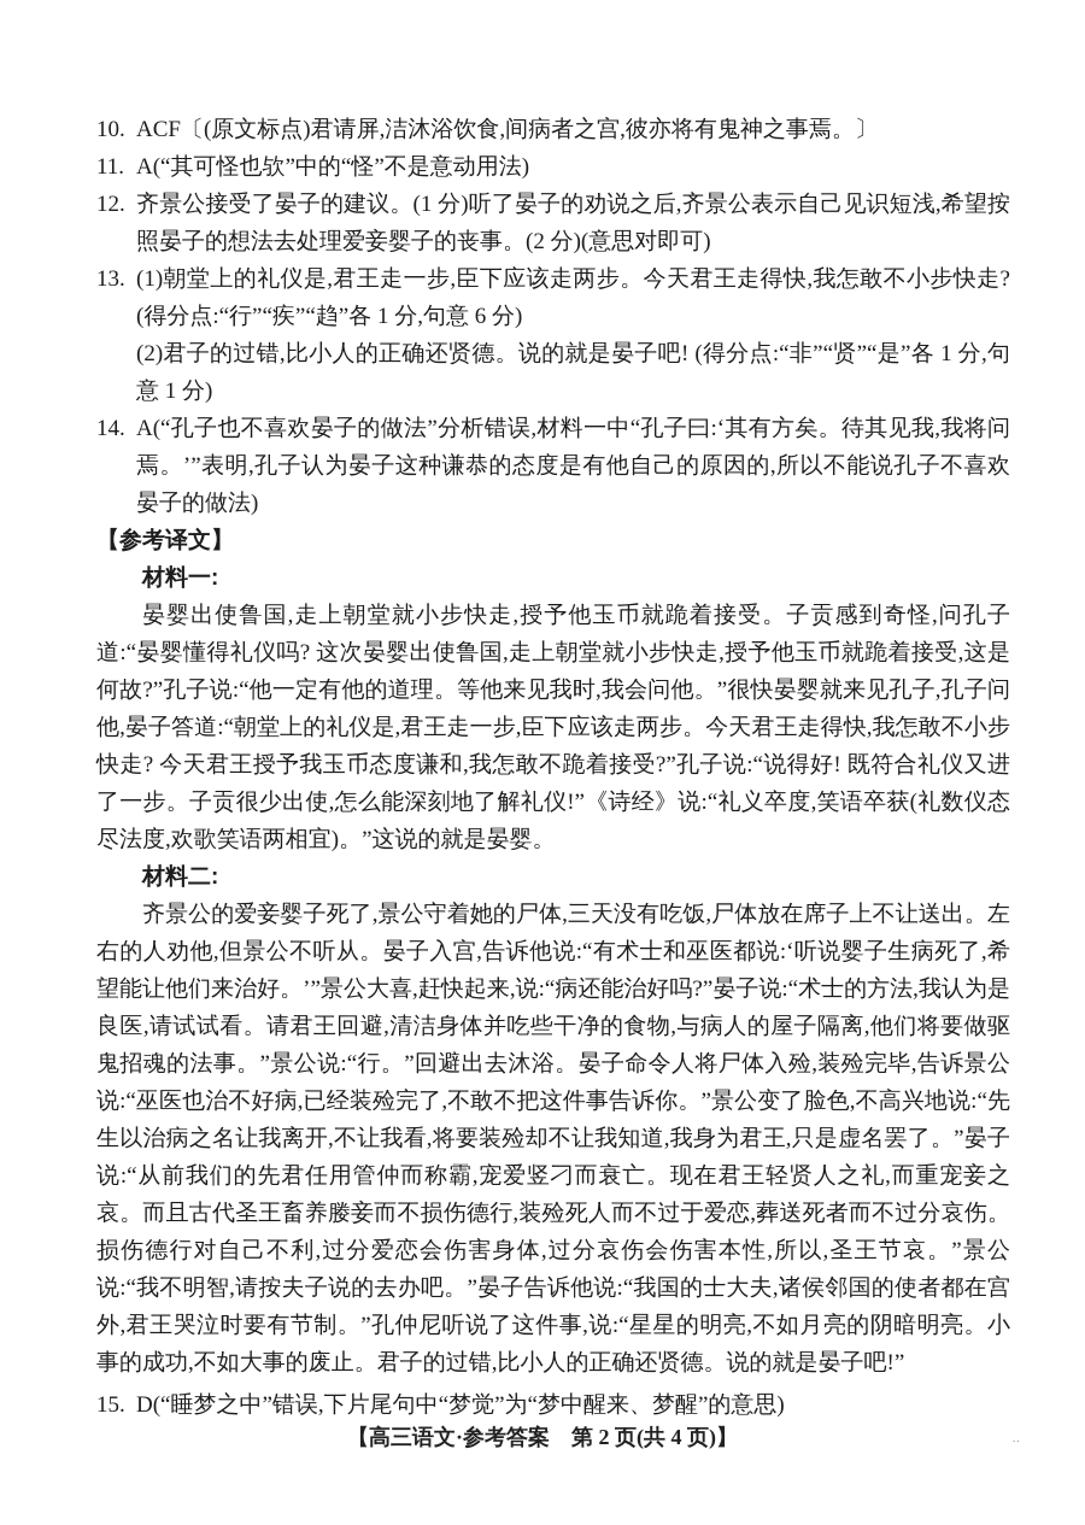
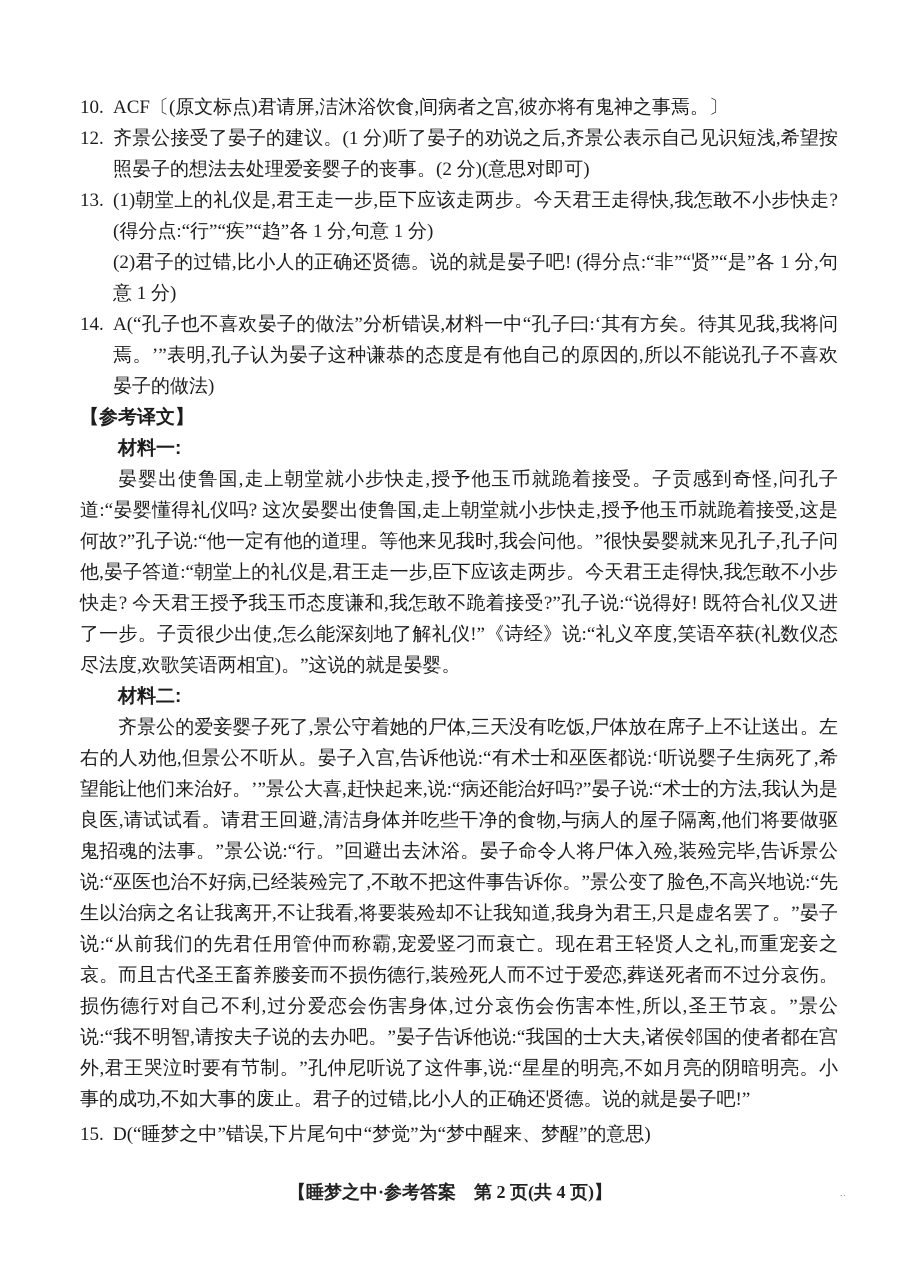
  10. ACF〔(原文标点)君请屏,洁沐浴饮食,间病者之宫,彼亦将有鬼神之事焉。〕
- 11. A(“其可怪也欤”中的“怪”不是意动用法)
  12. 齐景公接受了晏子的建议。(1 分)听了晏子的劝说之后,齐景公表示自己见识短浅,希望按照晏子的想法去处理爱妾婴子的丧事。(2 分)(意思对即可)
- 13. (1)朝堂上的礼仪是,君王走一步,臣下应该走两步。今天君王走得快,我怎敢不小步快走? (得分点:“行”“疾”“趋”各 1 分,句意 6 分)
+ 13. (1)朝堂上的礼仪是,君王走一步,臣下应该走两步。今天君王走得快,我怎敢不小步快走? (得分点:“行”“疾”“趋”各 1 分,句意 1 分)
  (2)君子的过错,比小人的正确还贤德。说的就是晏子吧! (得分点:“非”“贤”“是”各 1 分,句意 1 分)
  14. A(“孔子也不喜欢晏子的做法”分析错误,材料一中“孔子曰:‘其有方矣。待其见我,我将问焉。’”表明,孔子认为晏子这种谦恭的态度是有他自己的原因的,所以不能说孔子不喜欢晏子的做法)
  【参考译文】
  材料一:
  晏婴出使鲁国,走上朝堂就小步快走,授予他玉币就跪着接受。子贡感到奇怪,问孔子道:“晏婴懂得礼仪吗? 这次晏婴出使鲁国,走上朝堂就小步快走,授予他玉币就跪着接受,这是何故?”孔子说:“他一定有他的道理。等他来见我时,我会问他。”很快晏婴就来见孔子,孔子问他,晏子答道:“朝堂上的礼仪是,君王走一步,臣下应该走两步。今天君王走得快,我怎敢不小步快走? 今天君王授予我玉币态度谦和,我怎敢不跪着接受?”孔子说:“说得好! 既符合礼仪又进了一步。子贡很少出使,怎么能深刻地了解礼仪!”《诗经》说:“礼义卒度,笑语卒获(礼数仪态尽法度,欢歌笑语两相宜)。”这说的就是晏婴。
  材料二:
  齐景公的爱妾婴子死了,景公守着她的尸体,三天没有吃饭,尸体放在席子上不让送出。左右的人劝他,但景公不听从。晏子入宫,告诉他说:“有术士和巫医都说:‘听说婴子生病死了,希望能让他们来治好。’”景公大喜,赶快起来,说:“病还能治好吗?”晏子说:“术士的方法,我认为是良医,请试试看。请君王回避,清洁身体并吃些干净的食物,与病人的屋子隔离,他们将要做驱鬼招魂的法事。”景公说:“行。”回避出去沐浴。晏子命令人将尸体入殓,装殓完毕,告诉景公说:“巫医也治不好病,已经装殓完了,不敢不把这件事告诉你。”景公变了脸色,不高兴地说:“先生以治病之名让我离开,不让我看,将要装殓却不让我知道,我身为君王,只是虚名罢了。”晏子说:“从前我们的先君任用管仲而称霸,宠爱竖刁而衰亡。现在君王轻贤人之礼,而重宠妾之哀。而且古代圣王畜养媵妾而不损伤德行,装殓死人而不过于爱恋,葬送死者而不过分哀伤。损伤德行对自己不利,过分爱恋会伤害身体,过分哀伤会伤害本性,所以,圣王节哀。”景公说:“我不明智,请按夫子说的去办吧。”晏子告诉他说:“我国的士大夫,诸侯邻国的使者都在宫外,君王哭泣时要有节制。”孔仲尼听说了这件事,说:“星星的明亮,不如月亮的阴暗明亮。小事的成功,不如大事的废止。君子的过错,比小人的正确还贤德。说的就是晏子吧!”
  15. D(“睡梦之中”错误,下片尾句中“梦觉”为“梦中醒来、梦醒”的意思)
- 【高三语文·参考答案 第 2 页(共 4 页)】
+ 【睡梦之中·参考答案 第 2 页(共 4 页)】
  ..
